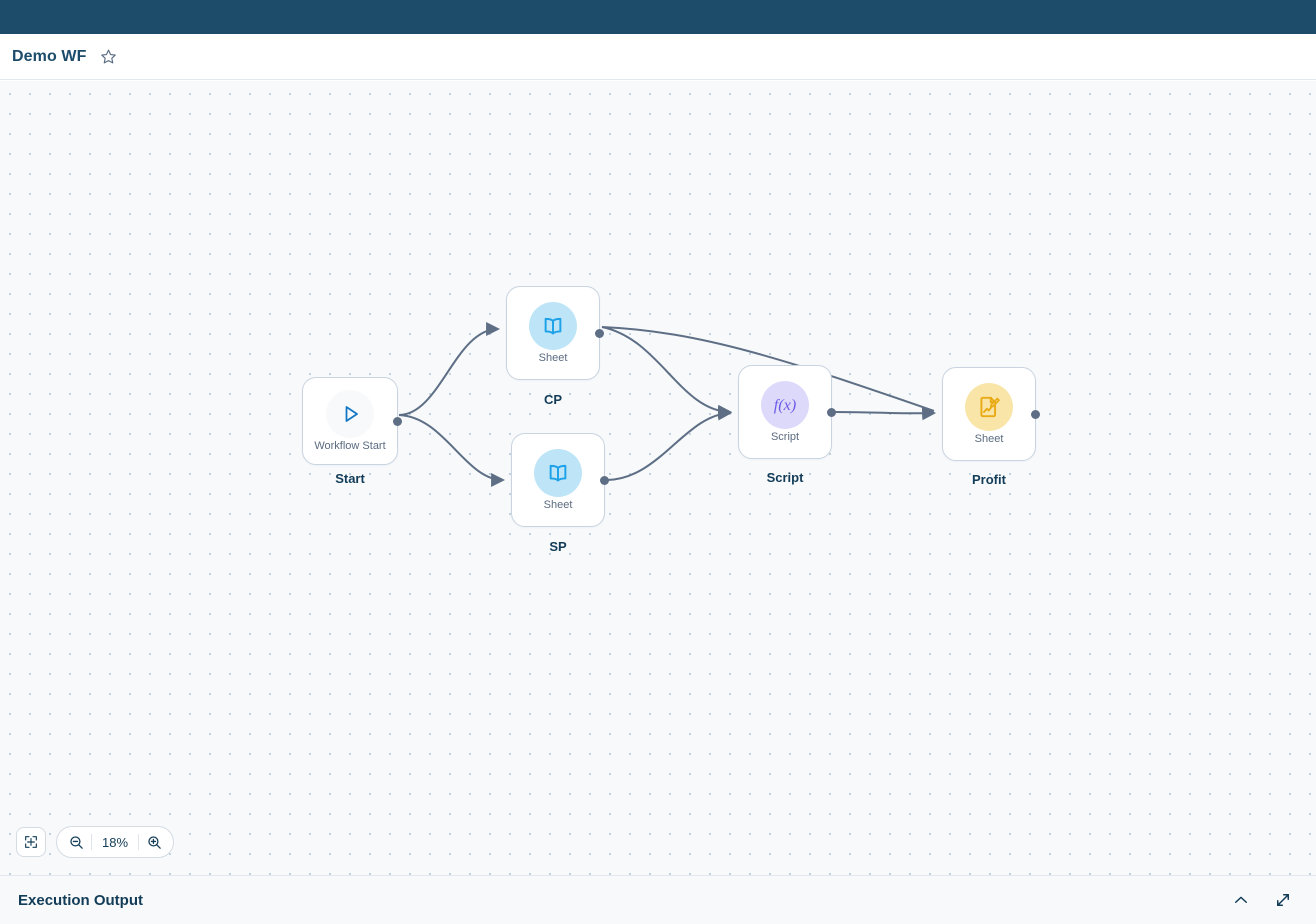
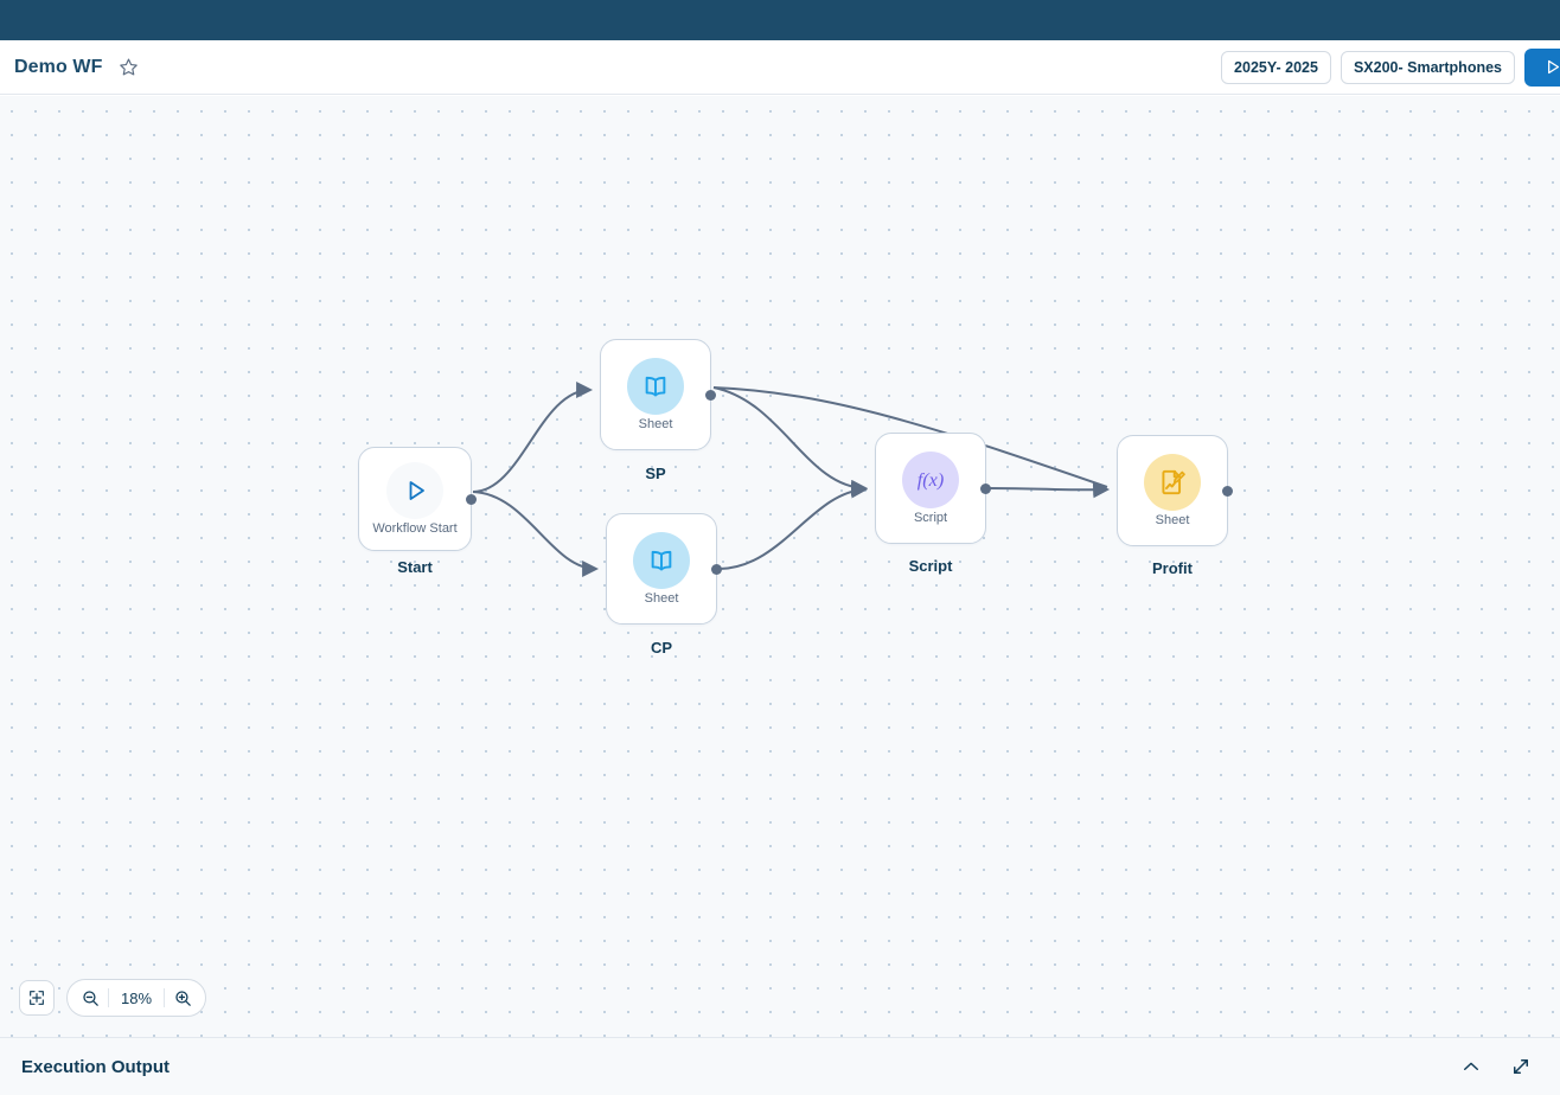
  Demo WF
+ 2025Y- 2025
+ SX200- Smartphones
  Workflow Start
  Start
  Sheet
- CP
+ SP
  Sheet
- SP
+ CP
  f(x)
  Script
  Script
  Sheet
  Profit
  18%
  Execution Output
